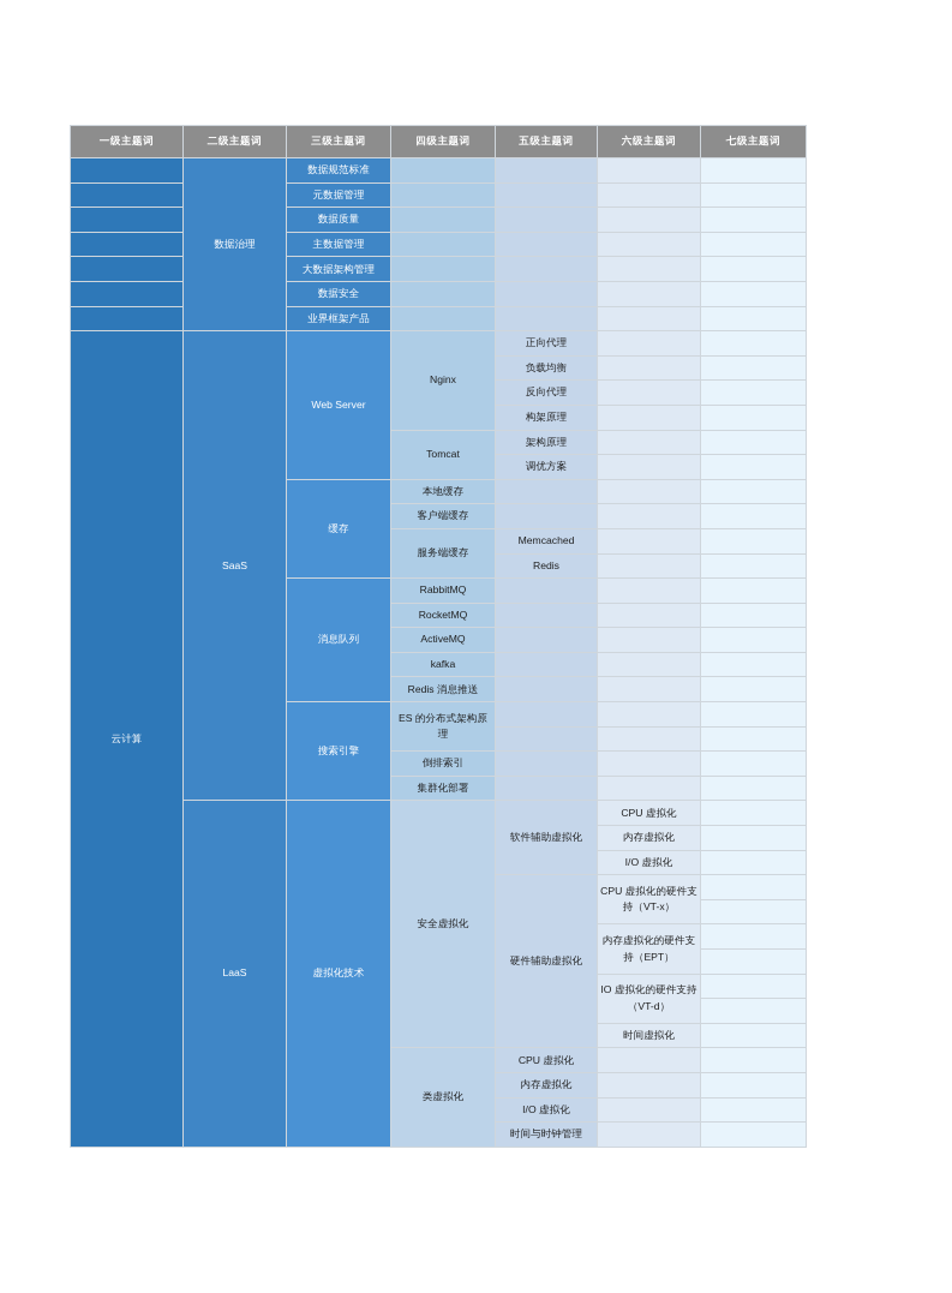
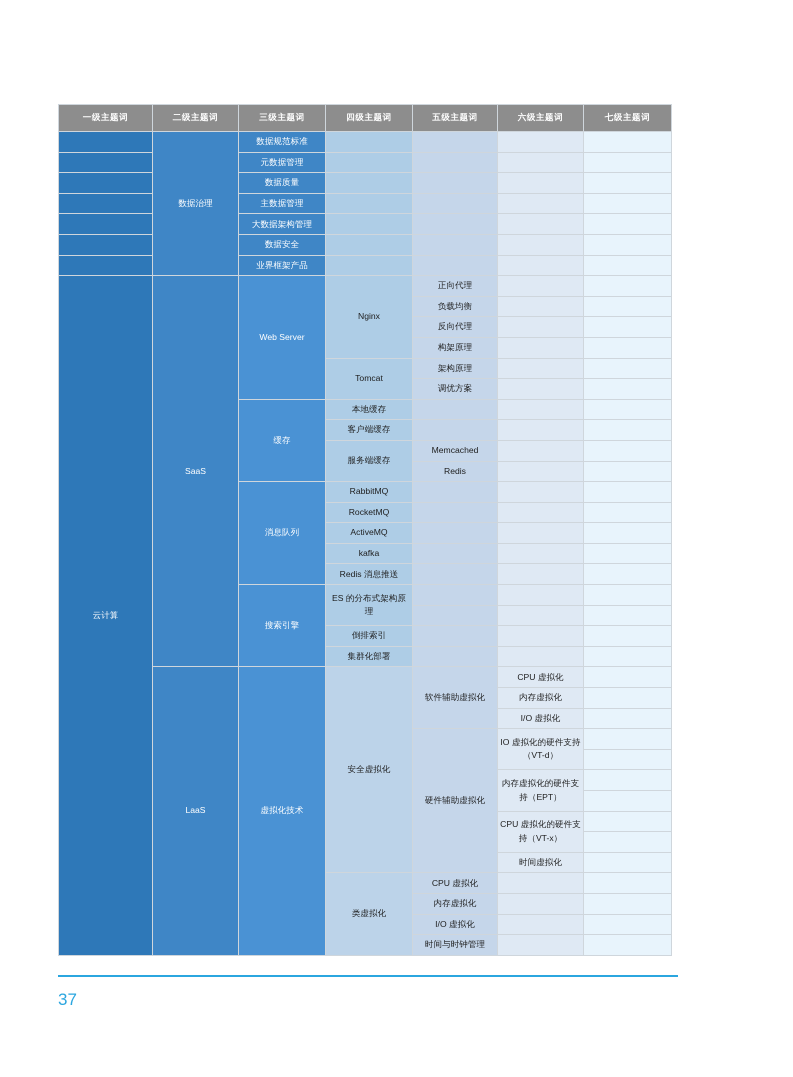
  一级主题词	二级主题词	三级主题词	四级主题词	五级主题词	六级主题词	七级主题词
  	数据治理	数据规范标准
  	元数据管理
  	数据质量
  	主数据管理
  	大数据架构管理
  	数据安全
  	业界框架产品
  云计算	SaaS	Web Server	Nginx	正向代理
  负载均衡
  反向代理
  构架原理
  Tomcat	架构原理
  调优方案
  缓存	本地缓存
  客户端缓存
  服务端缓存	Memcached
  Redis
  消息队列	RabbitMQ
  RocketMQ
  ActiveMQ
  kafka
  Redis 消息推送
  搜索引擎	ES 的分布式架构原理
  倒排索引
  集群化部署
  LaaS	虚拟化技术	安全虚拟化	软件辅助虚拟化	CPU 虚拟化
  内存虚拟化
  I/O 虚拟化
- 硬件辅助虚拟化	CPU 虚拟化的硬件支持（VT-x）
+ 硬件辅助虚拟化	IO 虚拟化的硬件支持（VT-d）
  内存虚拟化的硬件支持（EPT）
- IO 虚拟化的硬件支持（VT-d）
+ CPU 虚拟化的硬件支持（VT-x）
  时间虚拟化
  类虚拟化	CPU 虚拟化
  内存虚拟化
  I/O 虚拟化
  时间与时钟管理
+ 37
